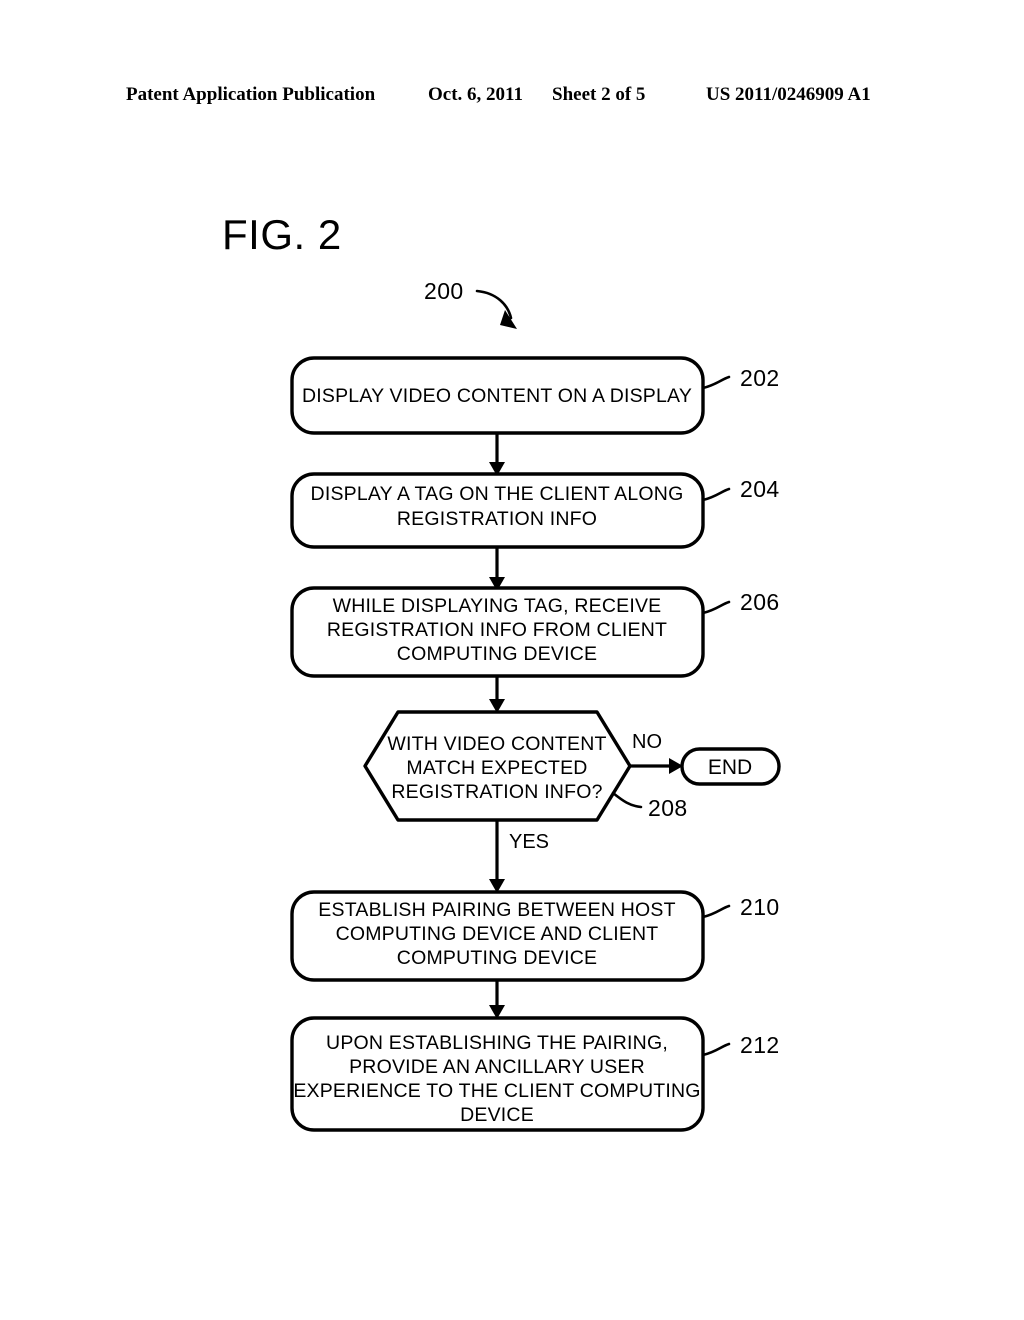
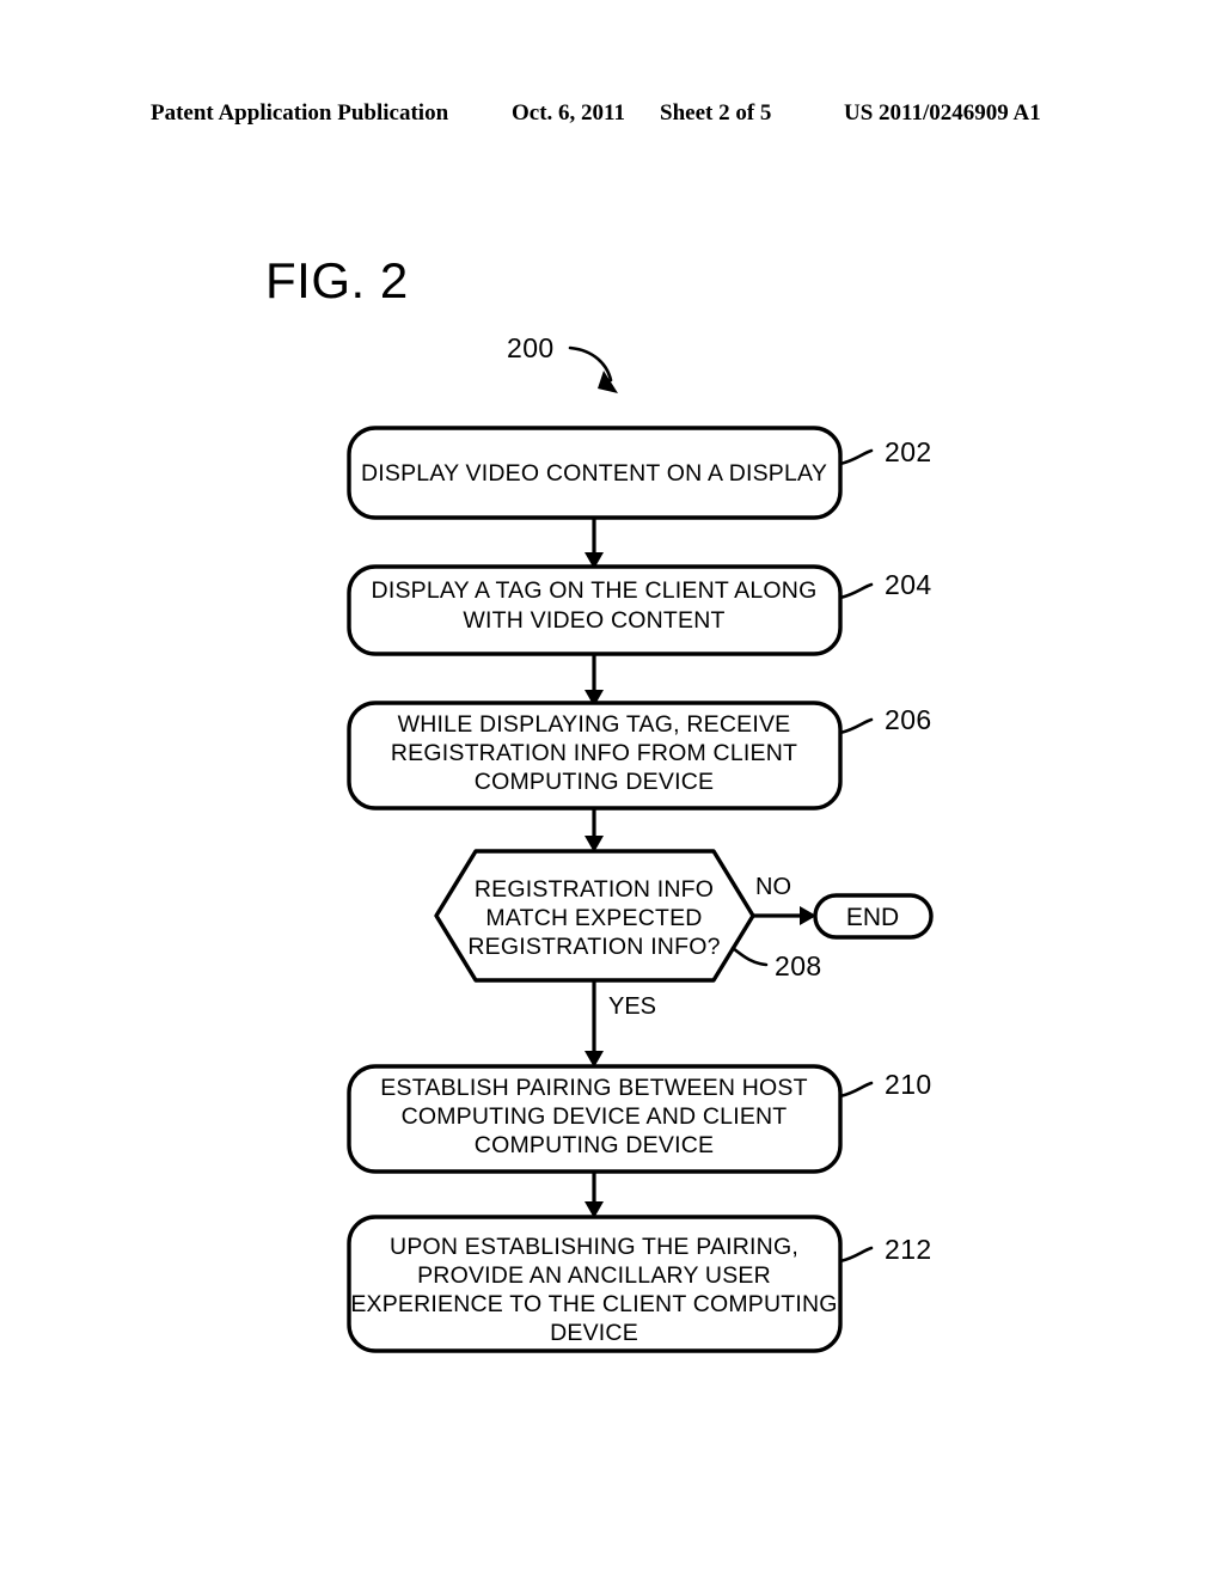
  Patent Application Publication
  Oct. 6, 2011
  Sheet 2 of 5
  US 2011/0246909 A1
  FIG. 2
  200
  DISPLAY VIDEO CONTENT ON A DISPLAY
  202
  DISPLAY A TAG ON THE CLIENT ALONG
- REGISTRATION INFO
+ WITH VIDEO CONTENT
  204
  WHILE DISPLAYING TAG, RECEIVE
  REGISTRATION INFO FROM CLIENT
  COMPUTING DEVICE
  206
- WITH VIDEO CONTENT
+ REGISTRATION INFO
  MATCH EXPECTED
  REGISTRATION INFO?
  208
  NO
  END
  YES
  ESTABLISH PAIRING BETWEEN HOST
  COMPUTING DEVICE AND CLIENT
  COMPUTING DEVICE
  210
  UPON ESTABLISHING THE PAIRING,
  PROVIDE AN ANCILLARY USER
  EXPERIENCE TO THE CLIENT COMPUTING
  DEVICE
  212
